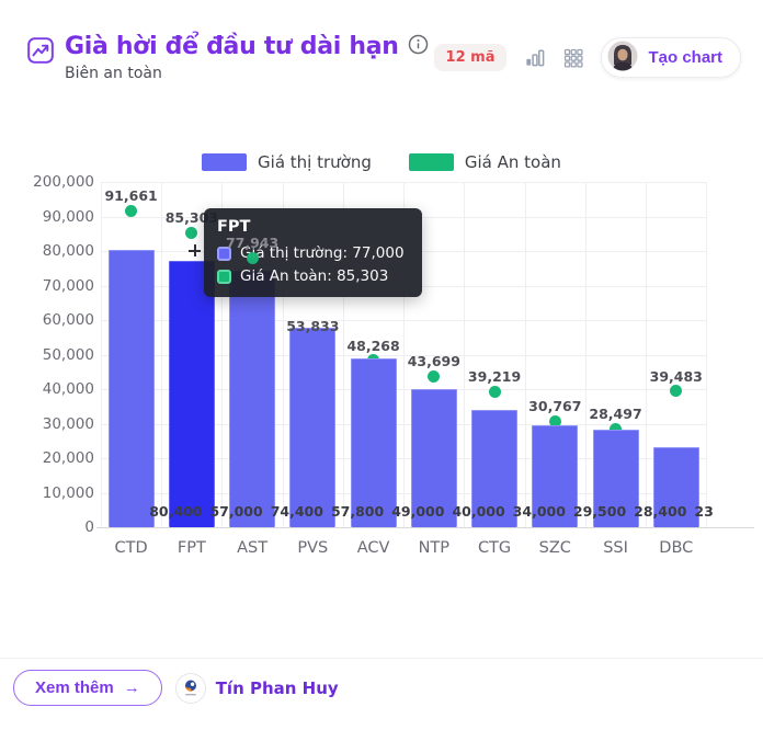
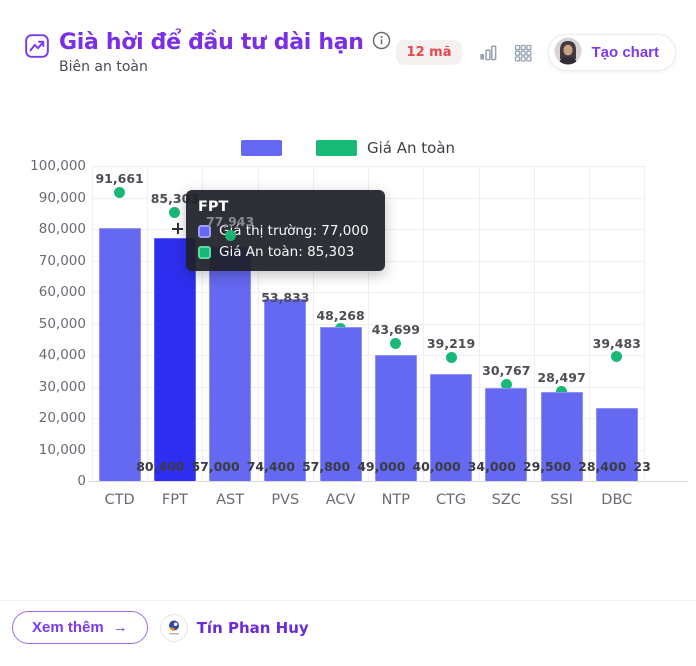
  Già hời để đầu tư dài hạn
  Biên an toàn
  12 mã
  Tạo chart
- Giá thị trường
  Giá An toàn
  0
  10,000
  20,000
  30,000
  40,000
  50,000
  60,000
  70,000
  80,000
  90,000
- 200,000
+ 100,000
  91,661
  80,400
  CTD
  57,000
  FPT
  77,943
  74,400
  AST
  53,833
  57,800
  PVS
  48,268
  49,000
  ACV
  43,699
  40,000
  NTP
  39,219
  34,000
  CTG
  30,767
  29,500
  SZC
  28,497
  28,400
  SSI
  39,483
  23
  DBC
  FPT
  Gá thị trường: 77,000
  Giá An toàn: 85,303
  Xem thêm
  →
  Tín Phan Huy
